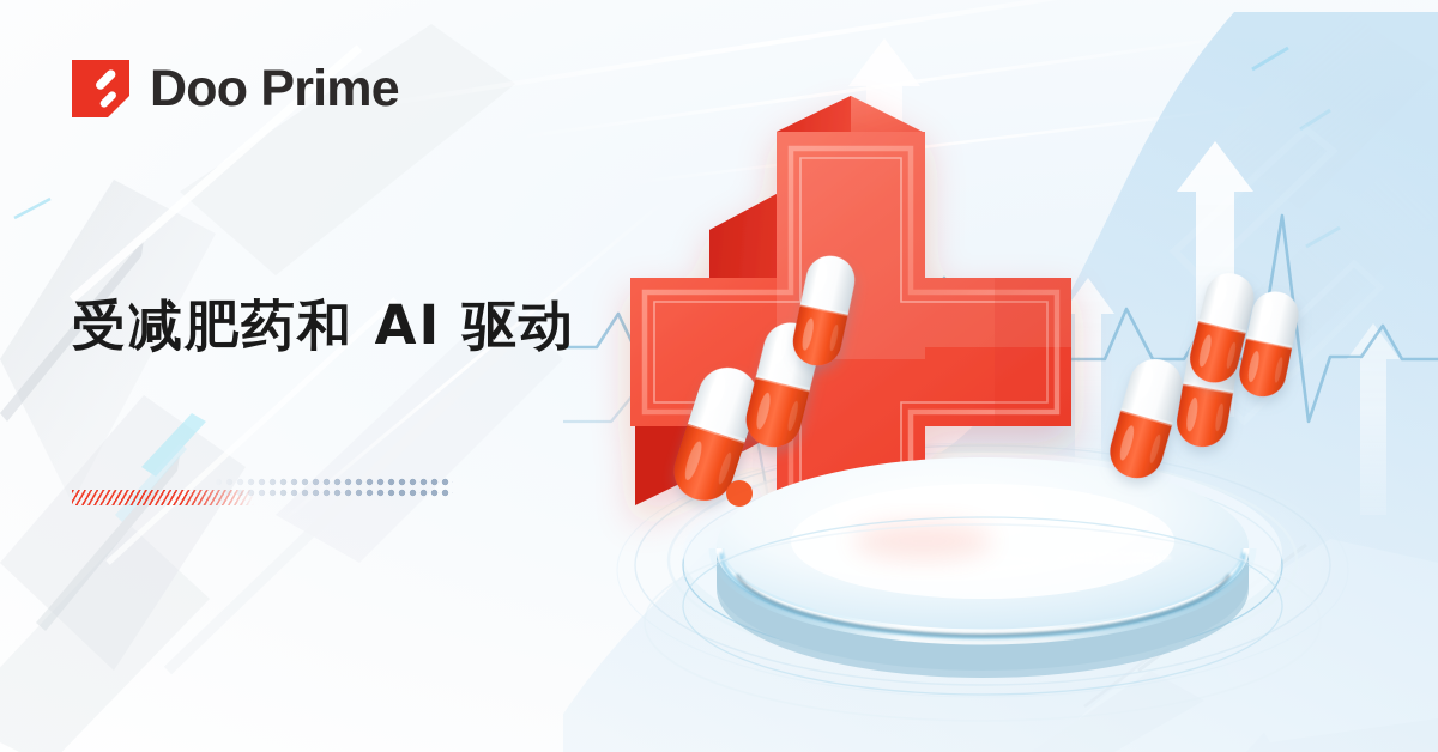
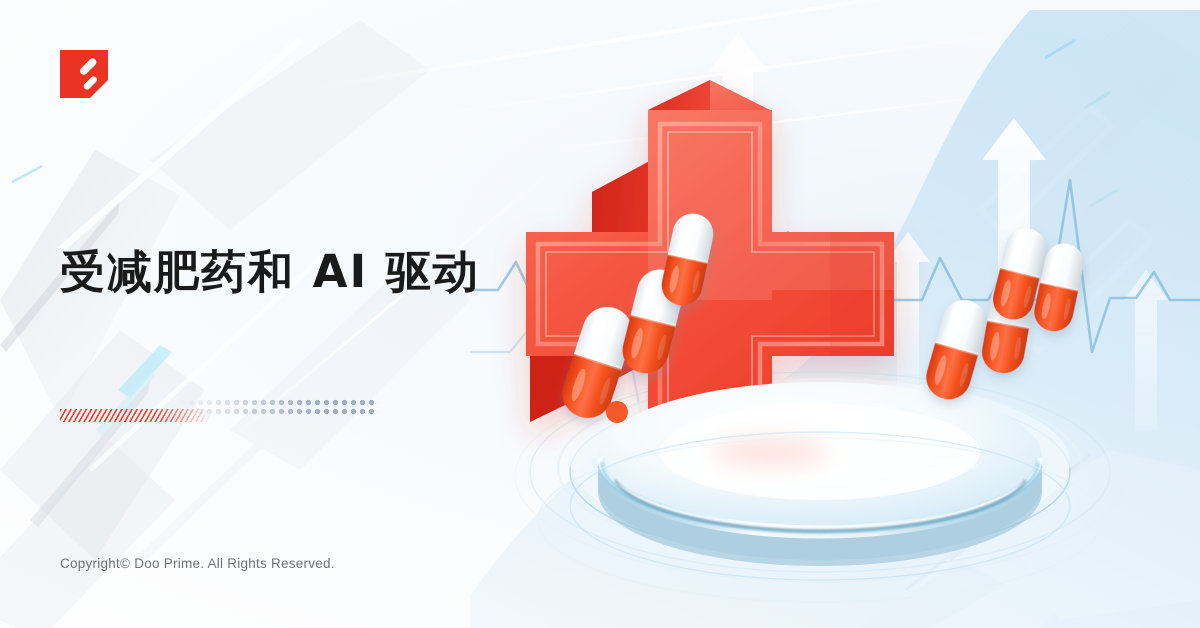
- Doo Prime
  受减肥药和 AI 驱动
+ Copyright© Doo Prime. All Rights Reserved.
